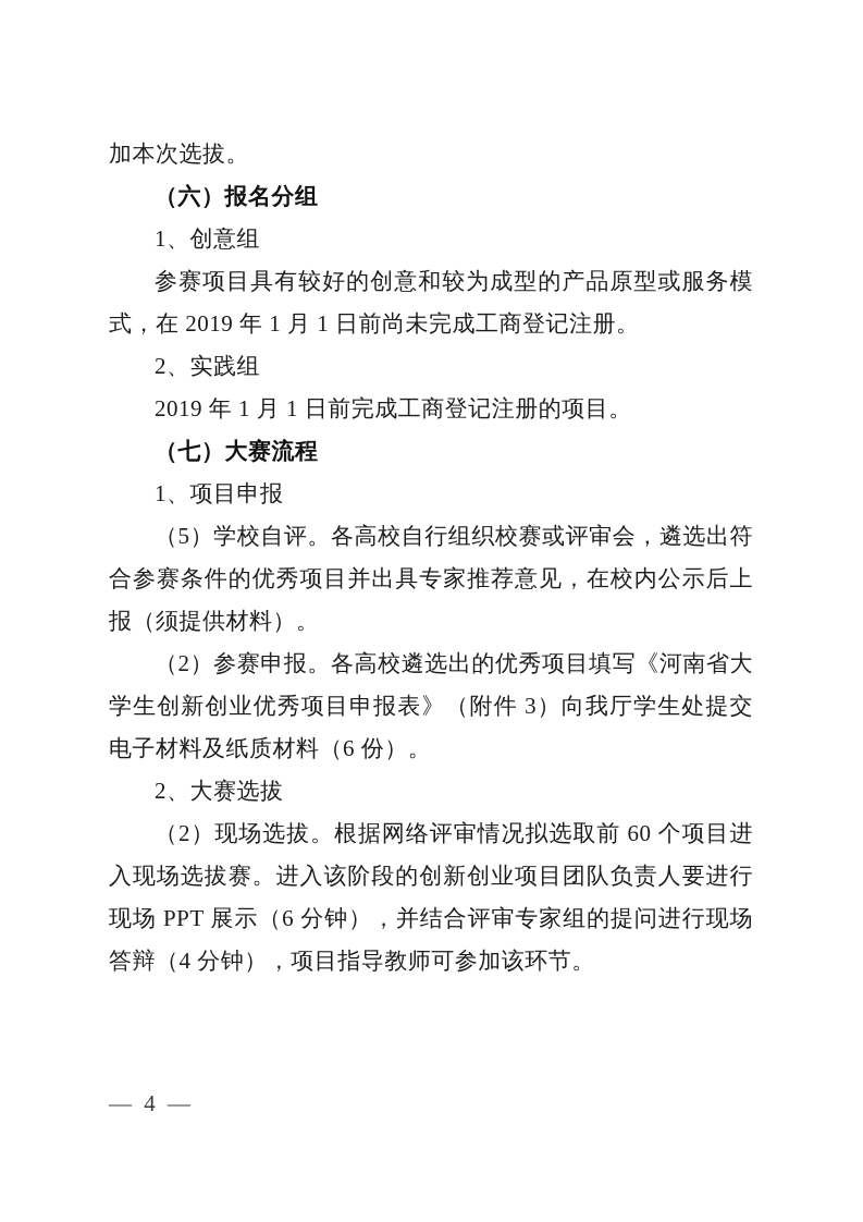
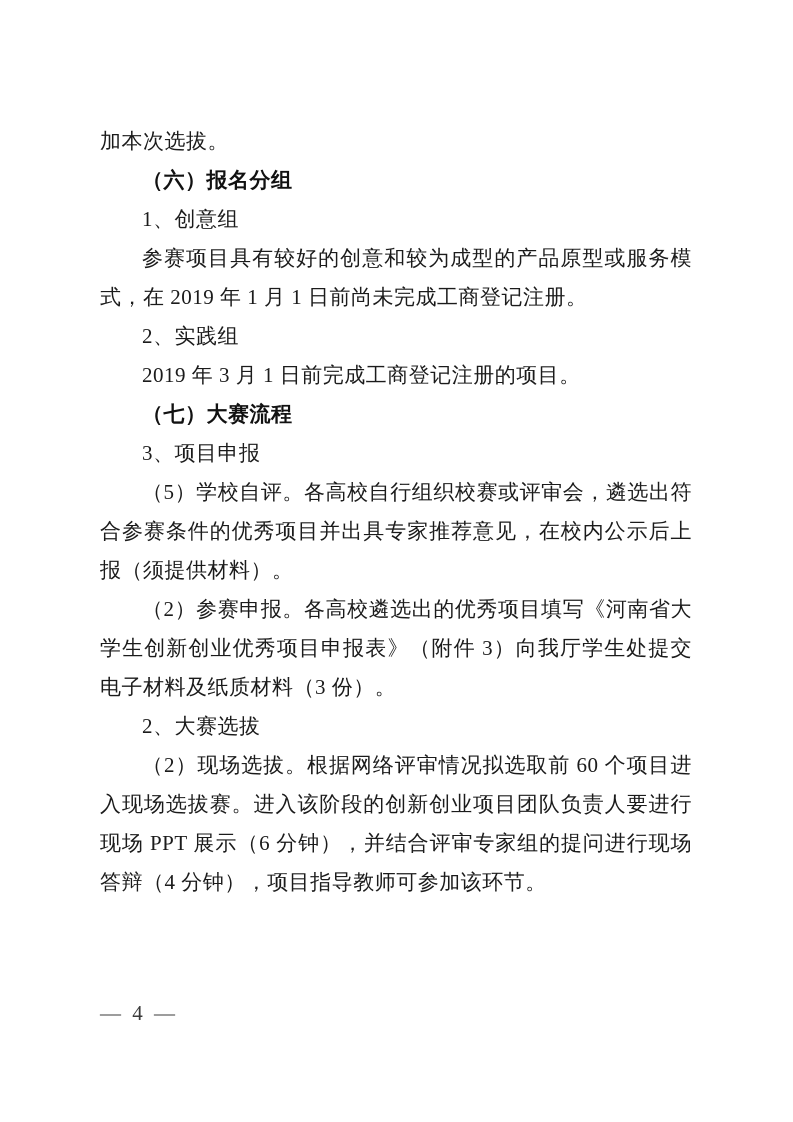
  加本次选拔。
  （六）报名分组
  1、创意组
  参赛项目具有较好的创意和较为成型的产品原型或服务模式，在 2019 年 1 月 1 日前尚未完成工商登记注册。
  2、实践组
- 2019 年 1 月 1 日前完成工商登记注册的项目。
+ 2019 年 3 月 1 日前完成工商登记注册的项目。
  （七）大赛流程
- 1、项目申报
+ 3、项目申报
  （5）学校自评。各高校自行组织校赛或评审会，遴选出符合参赛条件的优秀项目并出具专家推荐意见，在校内公示后上报（须提供材料）。
- （2）参赛申报。各高校遴选出的优秀项目填写《河南省大学生创新创业优秀项目申报表》（附件 3）向我厅学生处提交电子材料及纸质材料（6 份）。
+ （2）参赛申报。各高校遴选出的优秀项目填写《河南省大学生创新创业优秀项目申报表》（附件 3）向我厅学生处提交电子材料及纸质材料（3 份）。
  2、大赛选拔
  （2）现场选拔。根据网络评审情况拟选取前 60 个项目进入现场选拔赛。进入该阶段的创新创业项目团队负责人要进行现场 PPT 展示（6 分钟），并结合评审专家组的提问进行现场答辩（4 分钟），项目指导教师可参加该环节。
  — 4 —
